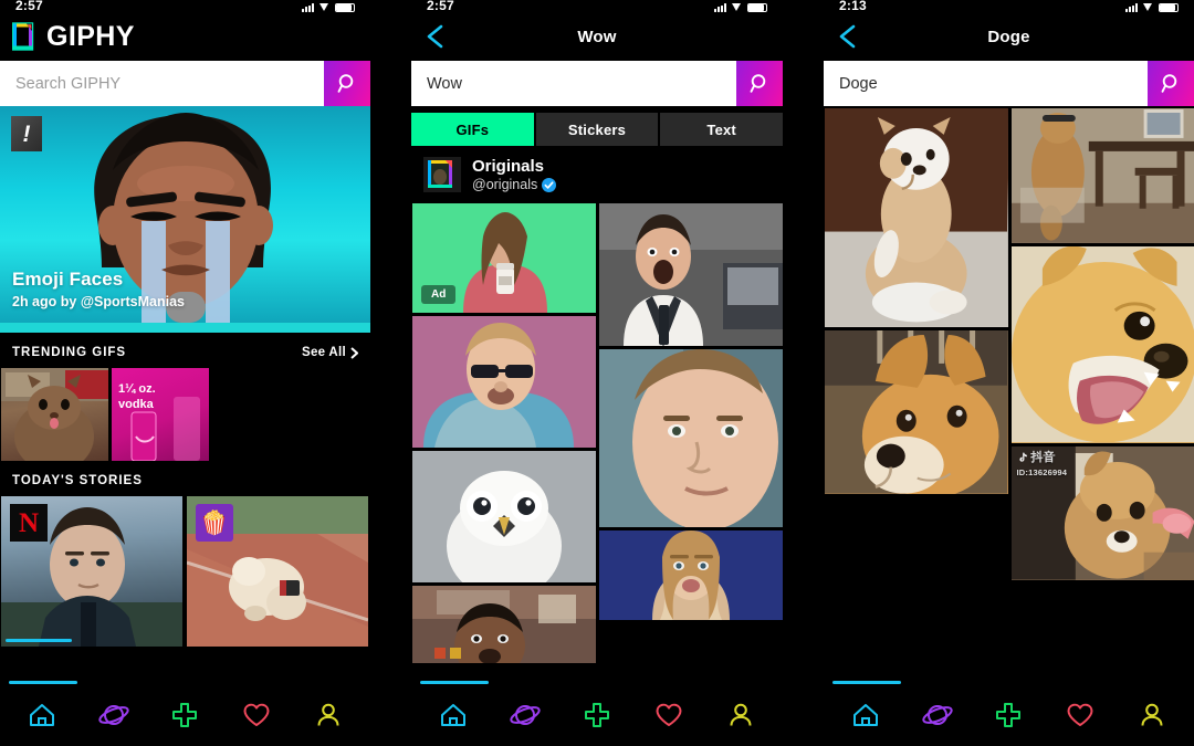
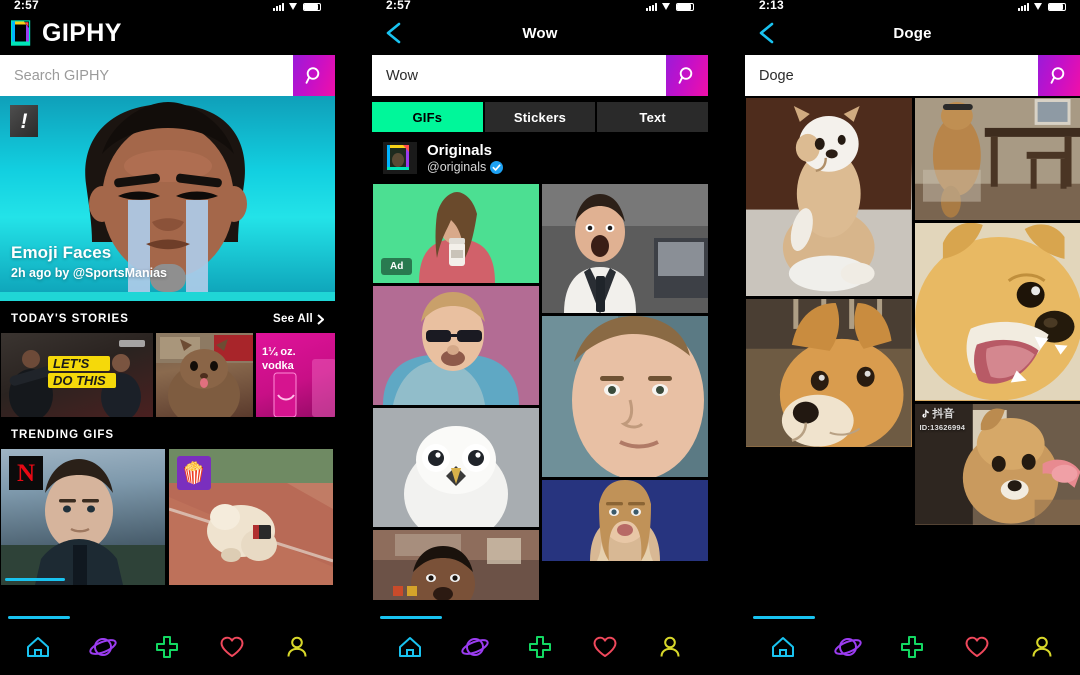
  2:57
  GIPHY
  Search GIPHY
  !
  Emoji Faces
  2h ago by @SportsManias
- TRENDING GIFS
+ TODAY'S STORIES
  See All
+ LET'S
+ DO THIS
  1¼ oz.
  vodka
- TODAY'S STORIES
+ TRENDING GIFS
  N
  🍿
  2:57
  Wow
  Wow
  GIFs
  Stickers
  Text
  Originals
  @originals
  Ad
  2:13
  Doge
  Doge
  抖音
  ID:13626994
